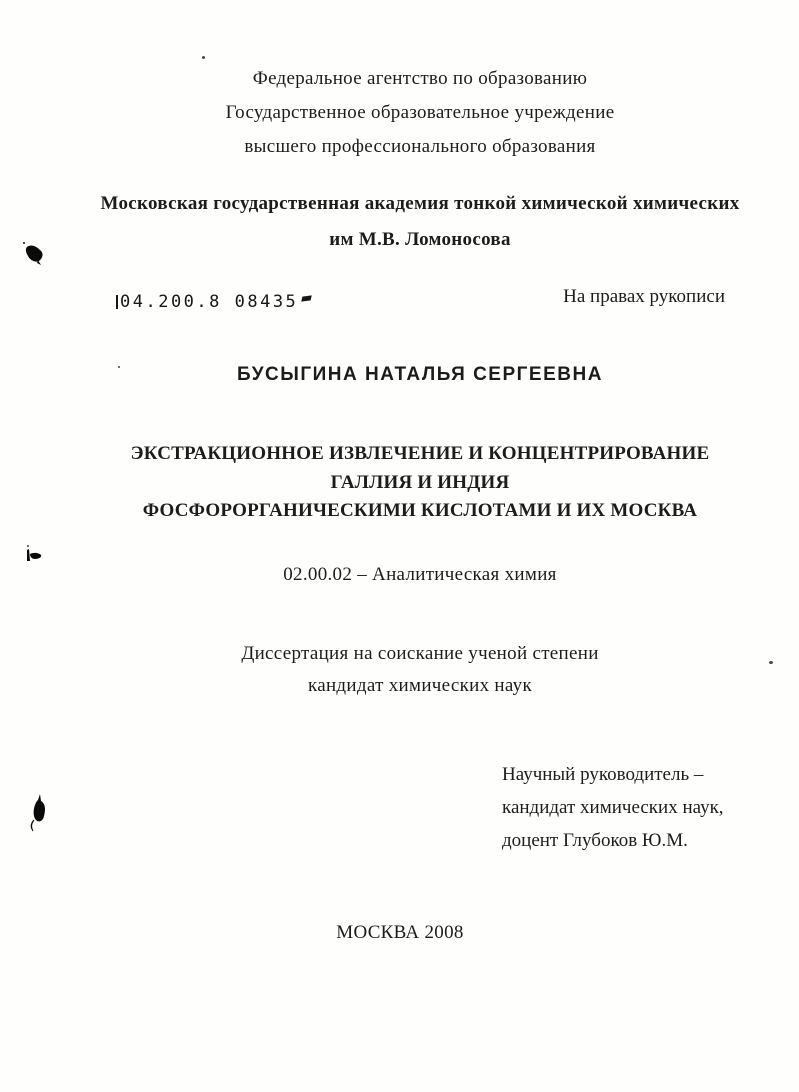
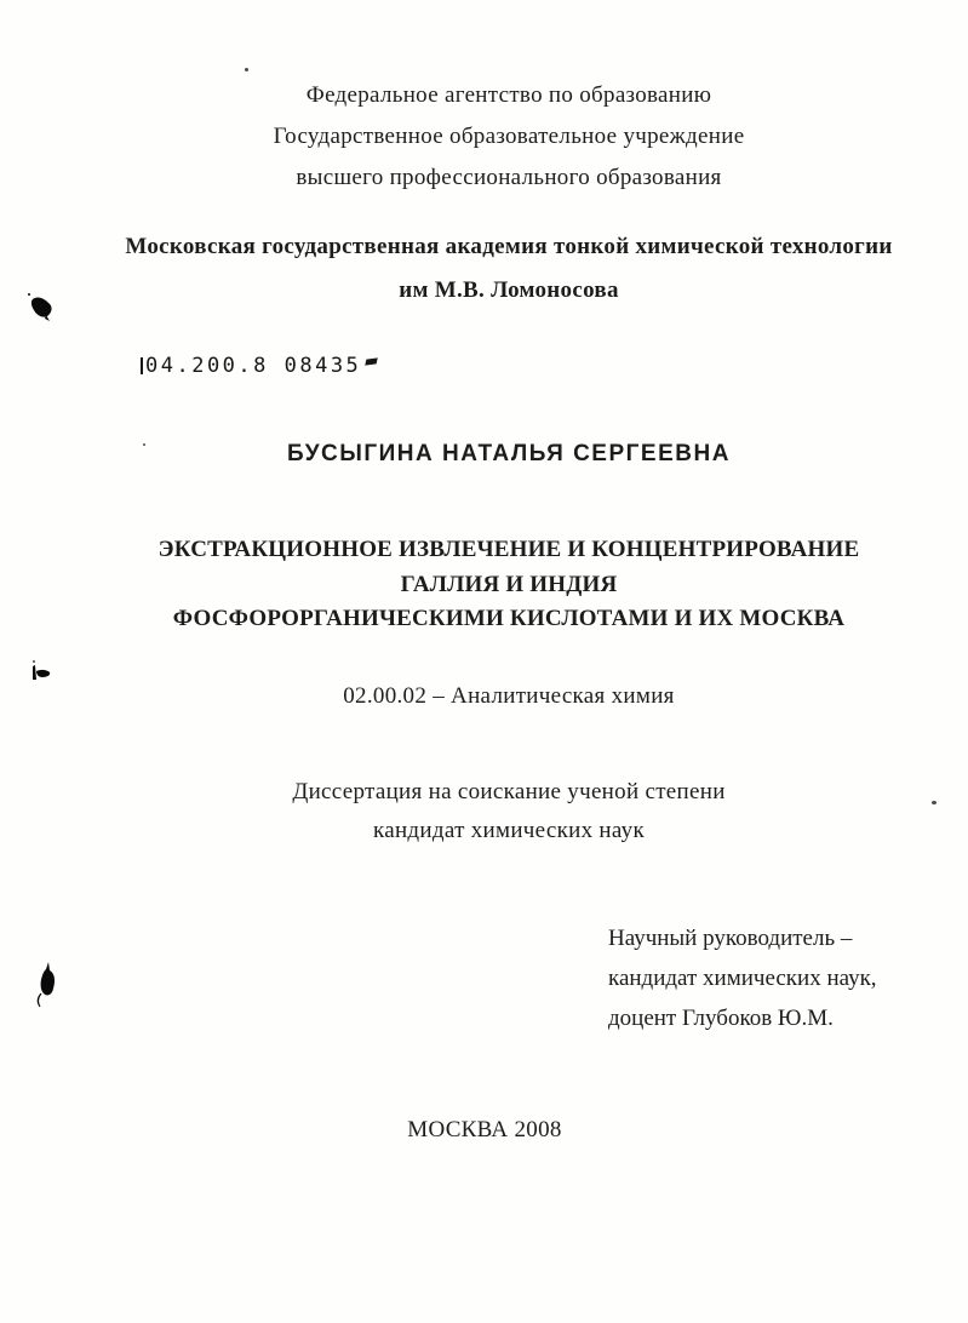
  Федеральное агентство по образованию
  Государственное образовательное учреждение
  высшего профессионального образования
- Московская государственная академия тонкой химической химических
+ Московская государственная академия тонкой химической технологии
  им М.В. Ломоносова
  04.200.8 08435
- На правах рукописи
  БУСЫГИНА НАТАЛЬЯ СЕРГЕЕВНА
  ЭКСТРАКЦИОННОЕ ИЗВЛЕЧЕНИЕ И КОНЦЕНТРИРОВАНИЕ
  ГАЛЛИЯ И ИНДИЯ
  ФОСФОРОРГАНИЧЕСКИМИ КИСЛОТАМИ И ИХ МОСКВА
  02.00.02 – Аналитическая химия
  Диссертация на соискание ученой степени
  кандидат химических наук
  Научный руководитель –
  кандидат химических наук,
  доцент Глубоков Ю.М.
  МОСКВА 2008
